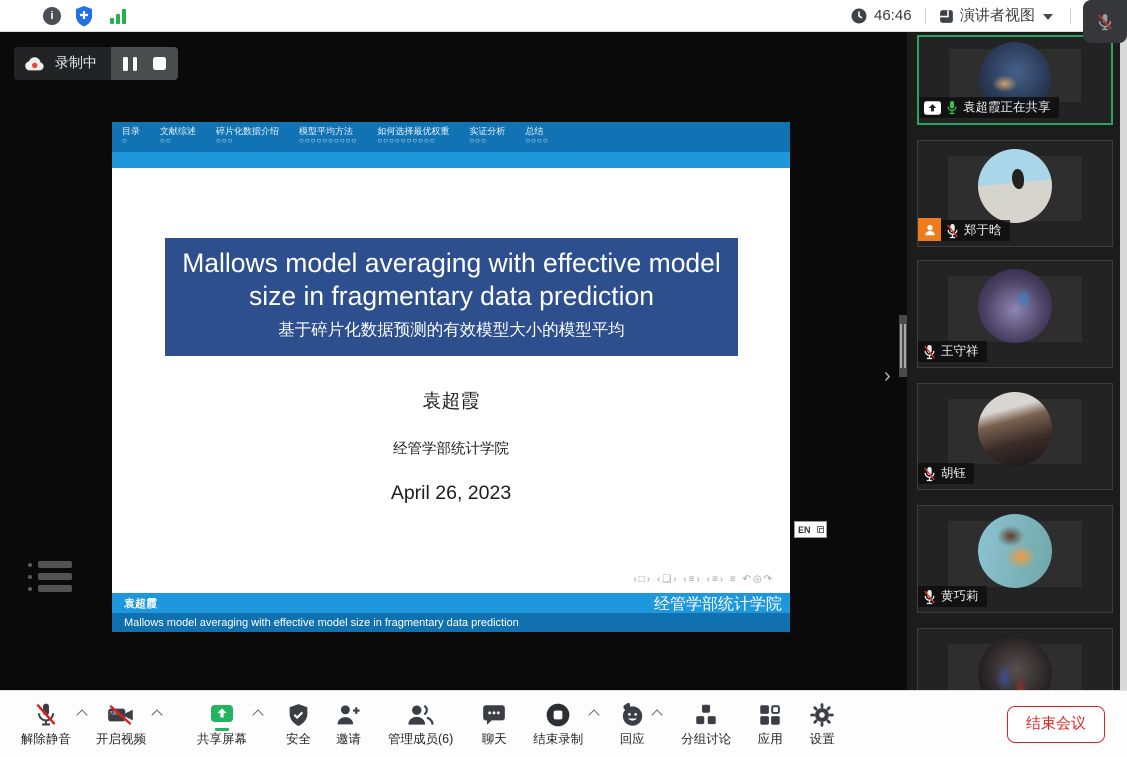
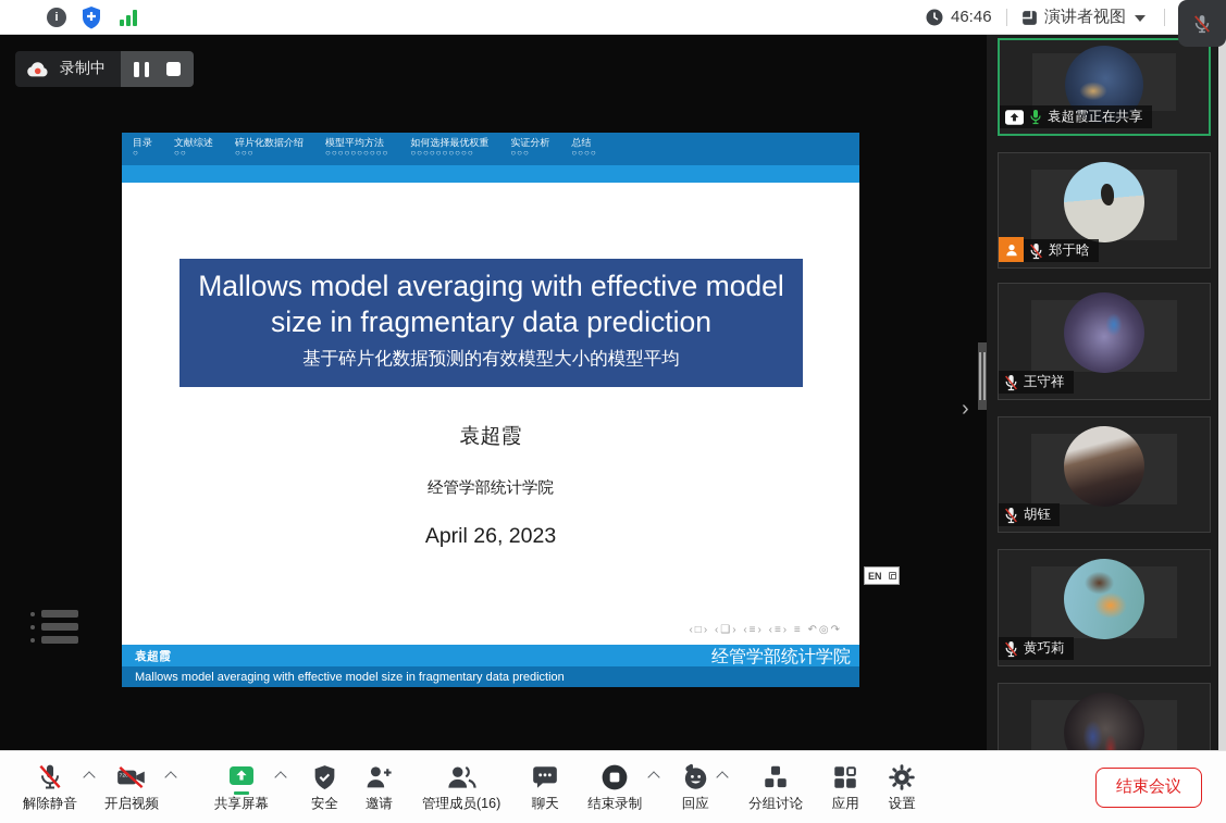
  i
  46:46
  演讲者视图
  录制中
  目录
  ○
  文献综述
  ○○
  碎片化数据介绍
  ○○○
  模型平均方法
  ○○○○○○○○○○
  如何选择最优权重
  ○○○○○○○○○○
  实证分析
  ○○○
  总结
  ○○○○
  Mallows model averaging with effective model size in fragmentary data prediction
  基于碎片化数据预测的有效模型大小的模型平均
  袁超霞
  经管学部统计学院
  April 26, 2023
  ‹□› ‹❑› ‹≡› ‹≡› ≡ ↶◎↷
  袁超霞
  经管学部统计学院
  Mallows model averaging with effective model size in fragmentary data prediction
  EN
  ›
  袁超霞正在共享
  郑于晗
  王守祥
  胡钰
  黄巧莉
  解除静音
  开启视频
  共享屏幕
  安全
  邀请
- 管理成员(6)
+ 管理成员(16)
  聊天
  结束录制
  回应
  分组讨论
  应用
  设置
  结束会议
